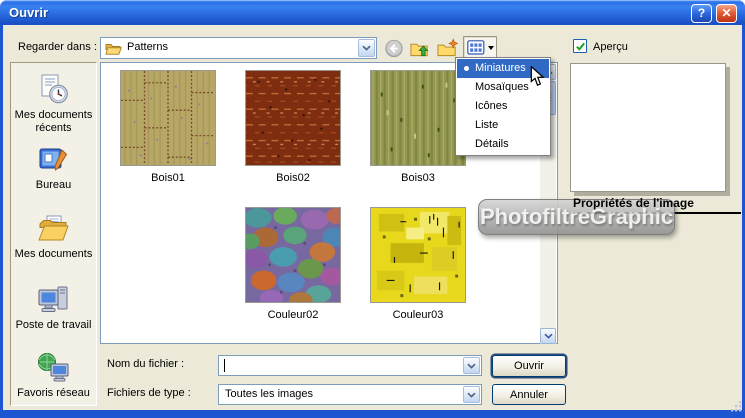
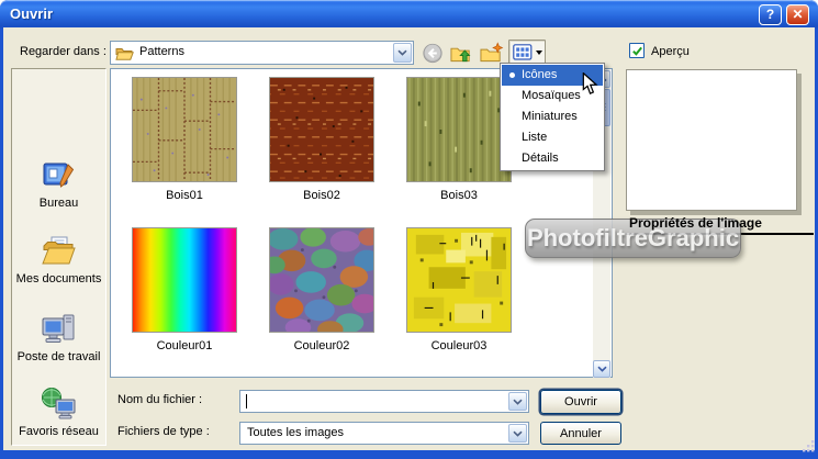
  Ouvrir
  ?
  ✕
  Regarder dans :
  Patterns
  Aperçu
- Mes documents récents
  Bureau
  Mes documents
  Poste de travail
  Favoris réseau
  Bois01
  Bois02
  Bois03
+ Couleur01
  Couleur02
  Couleur03
  Propriétés de l'image
  PhotofiltreGraphic
- Miniatures
+ Icônes
  Mosaïques
- Icônes
+ Miniatures
  Liste
  Détails
  Nom du fichier :
  Ouvrir
  Fichiers de type :
  Toutes les images
  Annuler
